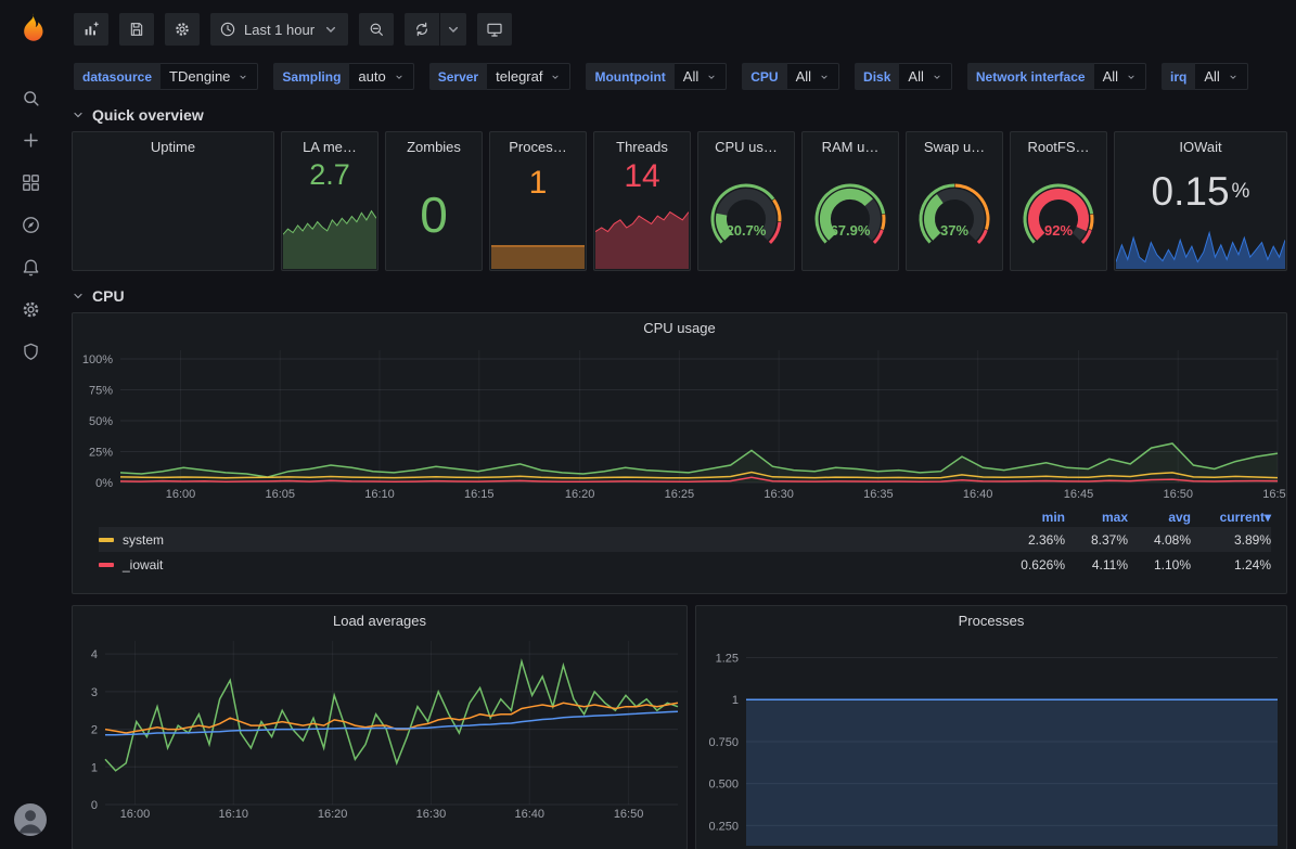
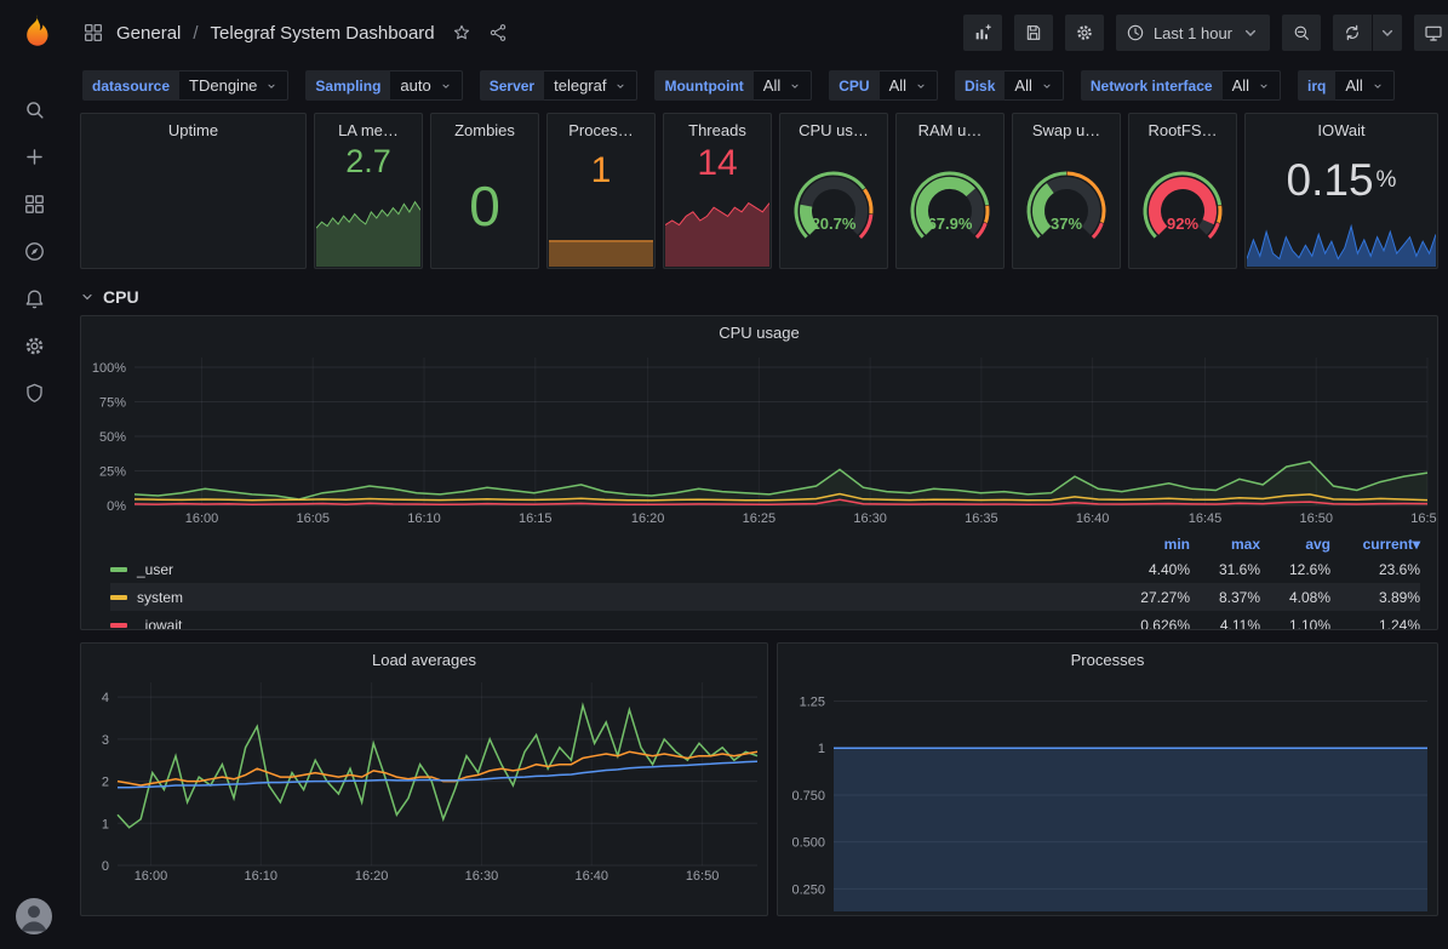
+ General
+ /
+ Telegraf System Dashboard
  Last 1 hour
  datasource
  TDengine
  Sampling
  auto
  Server
  telegraf
  Mountpoint
  All
  CPU
  All
  Disk
  All
  Network interface
  All
  irq
  All
- Quick overview
  Uptime
  LA me…
  2.7
  Zombies
  0
  Proces…
  1
  Threads
  14
  CPU us…
  20.7%
  RAM u…
  67.9%
  Swap u…
  37%
  RootFS…
  92%
  IOWait
  0.15
  %
  CPU
  CPU usage
  0%
  25%
  50%
  75%
  100%
  16:00
  16:05
  16:10
  16:15
  16:20
  16:25
  16:30
  16:35
  16:40
  16:45
  16:50
  16:5
  min
  max
  avg
  current▾
+ _user
+ 4.40%
+ 31.6%
+ 12.6%
+ 23.6%
  system
- 2.36%
+ 27.27%
  8.37%
  4.08%
  3.89%
  _iowait
  0.626%
  4.11%
  1.10%
  1.24%
  Load averages
  0
  1
  2
  3
  4
  16:00
  16:10
  16:20
  16:30
  16:40
  16:50
  Processes
  0.250
  0.500
  0.750
  1
  1.25
